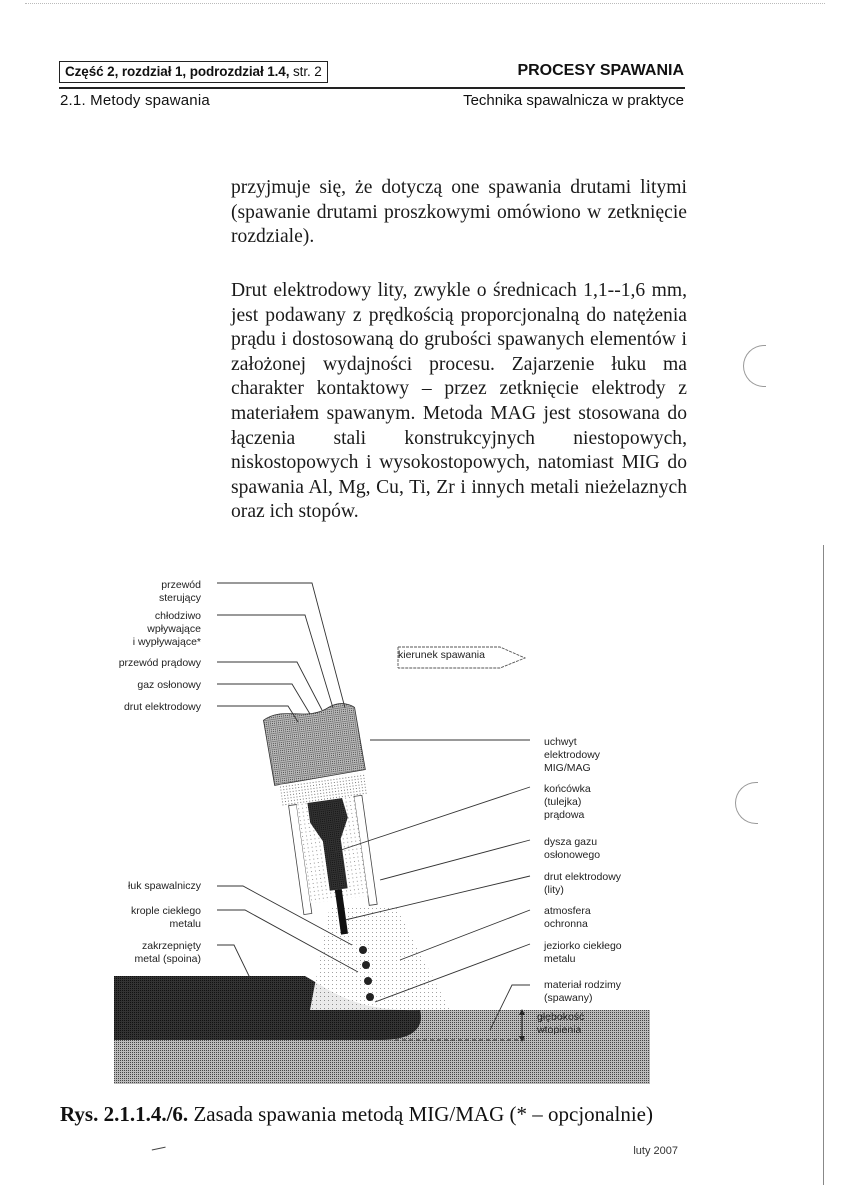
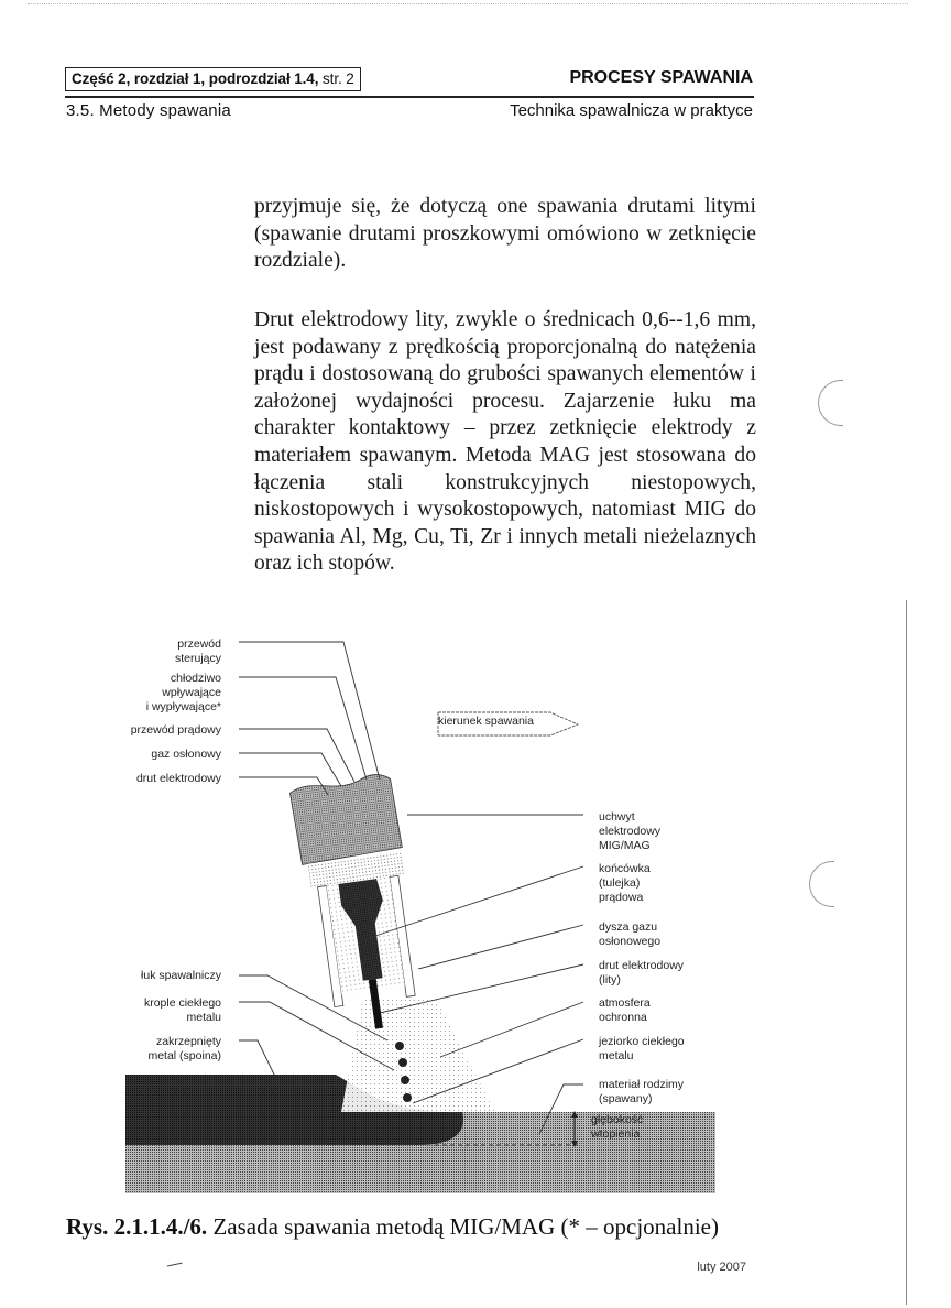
  Część 2, rozdział 1, podrozdział 1.4, str. 2
  PROCESY SPAWANIA
- 2.1. Metody spawania
+ 3.5. Metody spawania
  Technika spawalnicza w praktyce
  przyjmuje się, że dotyczą one spawania drutami litymi (spawanie drutami proszkowymi omówiono w zetknięcie rozdziale).
- Drut elektrodowy lity, zwykle o średnicach 1,1--1,6 mm, jest podawany z prędkością proporcjonalną do natężenia prądu i dostosowaną do grubości spawanych elementów i założonej wydajności procesu. Zajarzenie łuku ma charakter kontaktowy – przez zetknięcie elektrody z materiałem spawanym. Metoda MAG jest stosowana do łączenia stali konstrukcyjnych niestopowych, niskostopowych i wysokostopowych, natomiast MIG do spawania Al, Mg, Cu, Ti, Zr i innych metali nieżelaznych oraz ich stopów.
+ Drut elektrodowy lity, zwykle o średnicach 0,6--1,6 mm, jest podawany z prędkością proporcjonalną do natężenia prądu i dostosowaną do grubości spawanych elementów i założonej wydajności procesu. Zajarzenie łuku ma charakter kontaktowy – przez zetknięcie elektrody z materiałem spawanym. Metoda MAG jest stosowana do łączenia stali konstrukcyjnych niestopowych, niskostopowych i wysokostopowych, natomiast MIG do spawania Al, Mg, Cu, Ti, Zr i innych metali nieżelaznych oraz ich stopów.
  kierunek spawania
  przewód
  sterujący
  chłodziwo
  wpływające
  i wypływające*
  przewód prądowy
  gaz osłonowy
  drut elektrodowy
  łuk spawalniczy
  krople ciekłego
  metalu
  zakrzepnięty
  metal (spoina)
  uchwyt
  elektrodowy
  MIG/MAG
  końcówka
  (tulejka)
  prądowa
  dysza gazu
  osłonowego
  drut elektrodowy
  (lity)
  atmosfera
  ochronna
  jeziorko ciekłego
  metalu
  materiał rodzimy
  (spawany)
  głębokość
  wtopienia
  Rys. 2.1.1.4./6. Zasada spawania metodą MIG/MAG (* – opcjonalnie)
  luty 2007
